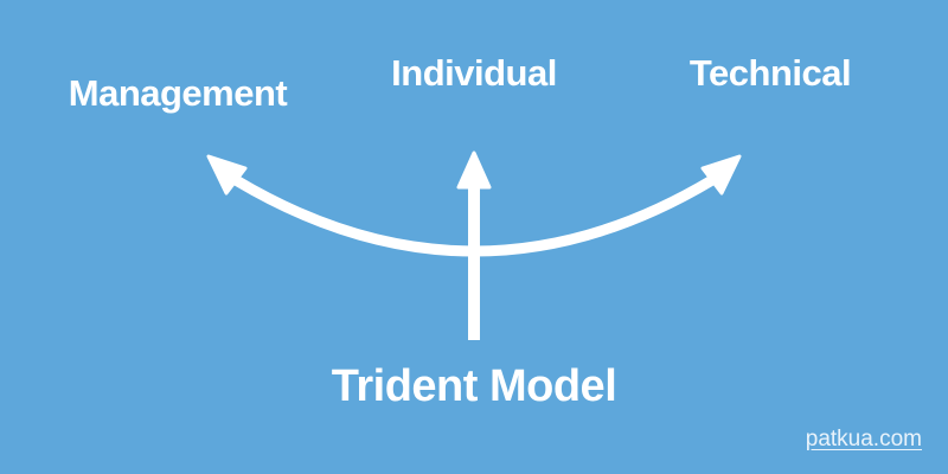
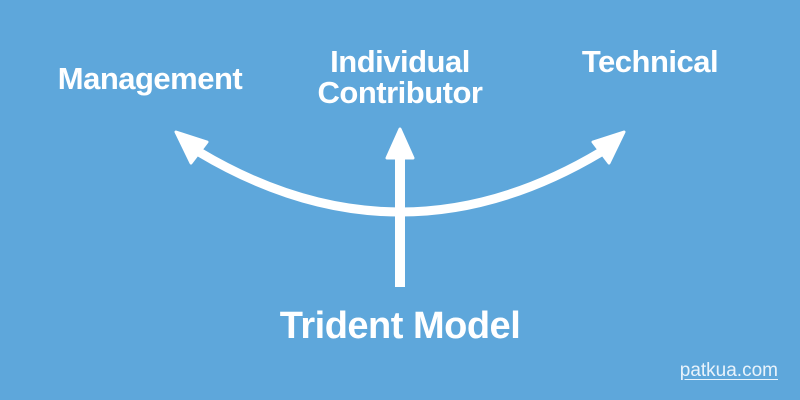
  Management
  Individual
+ Contributor
  Technical
  Trident Model
  patkua.com
